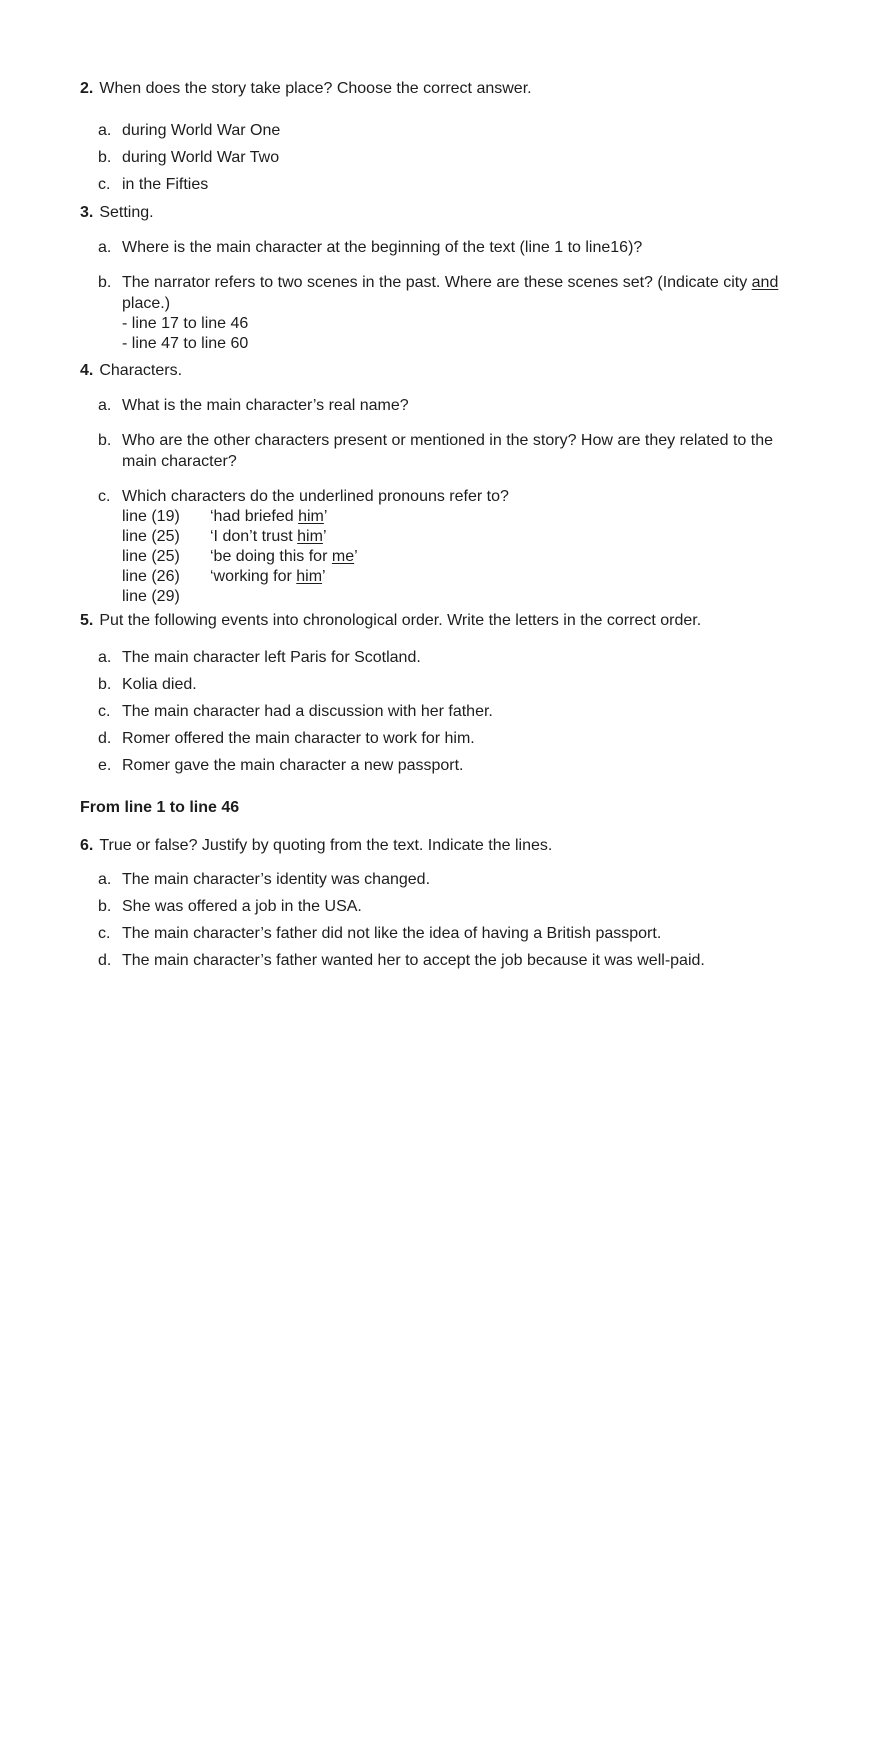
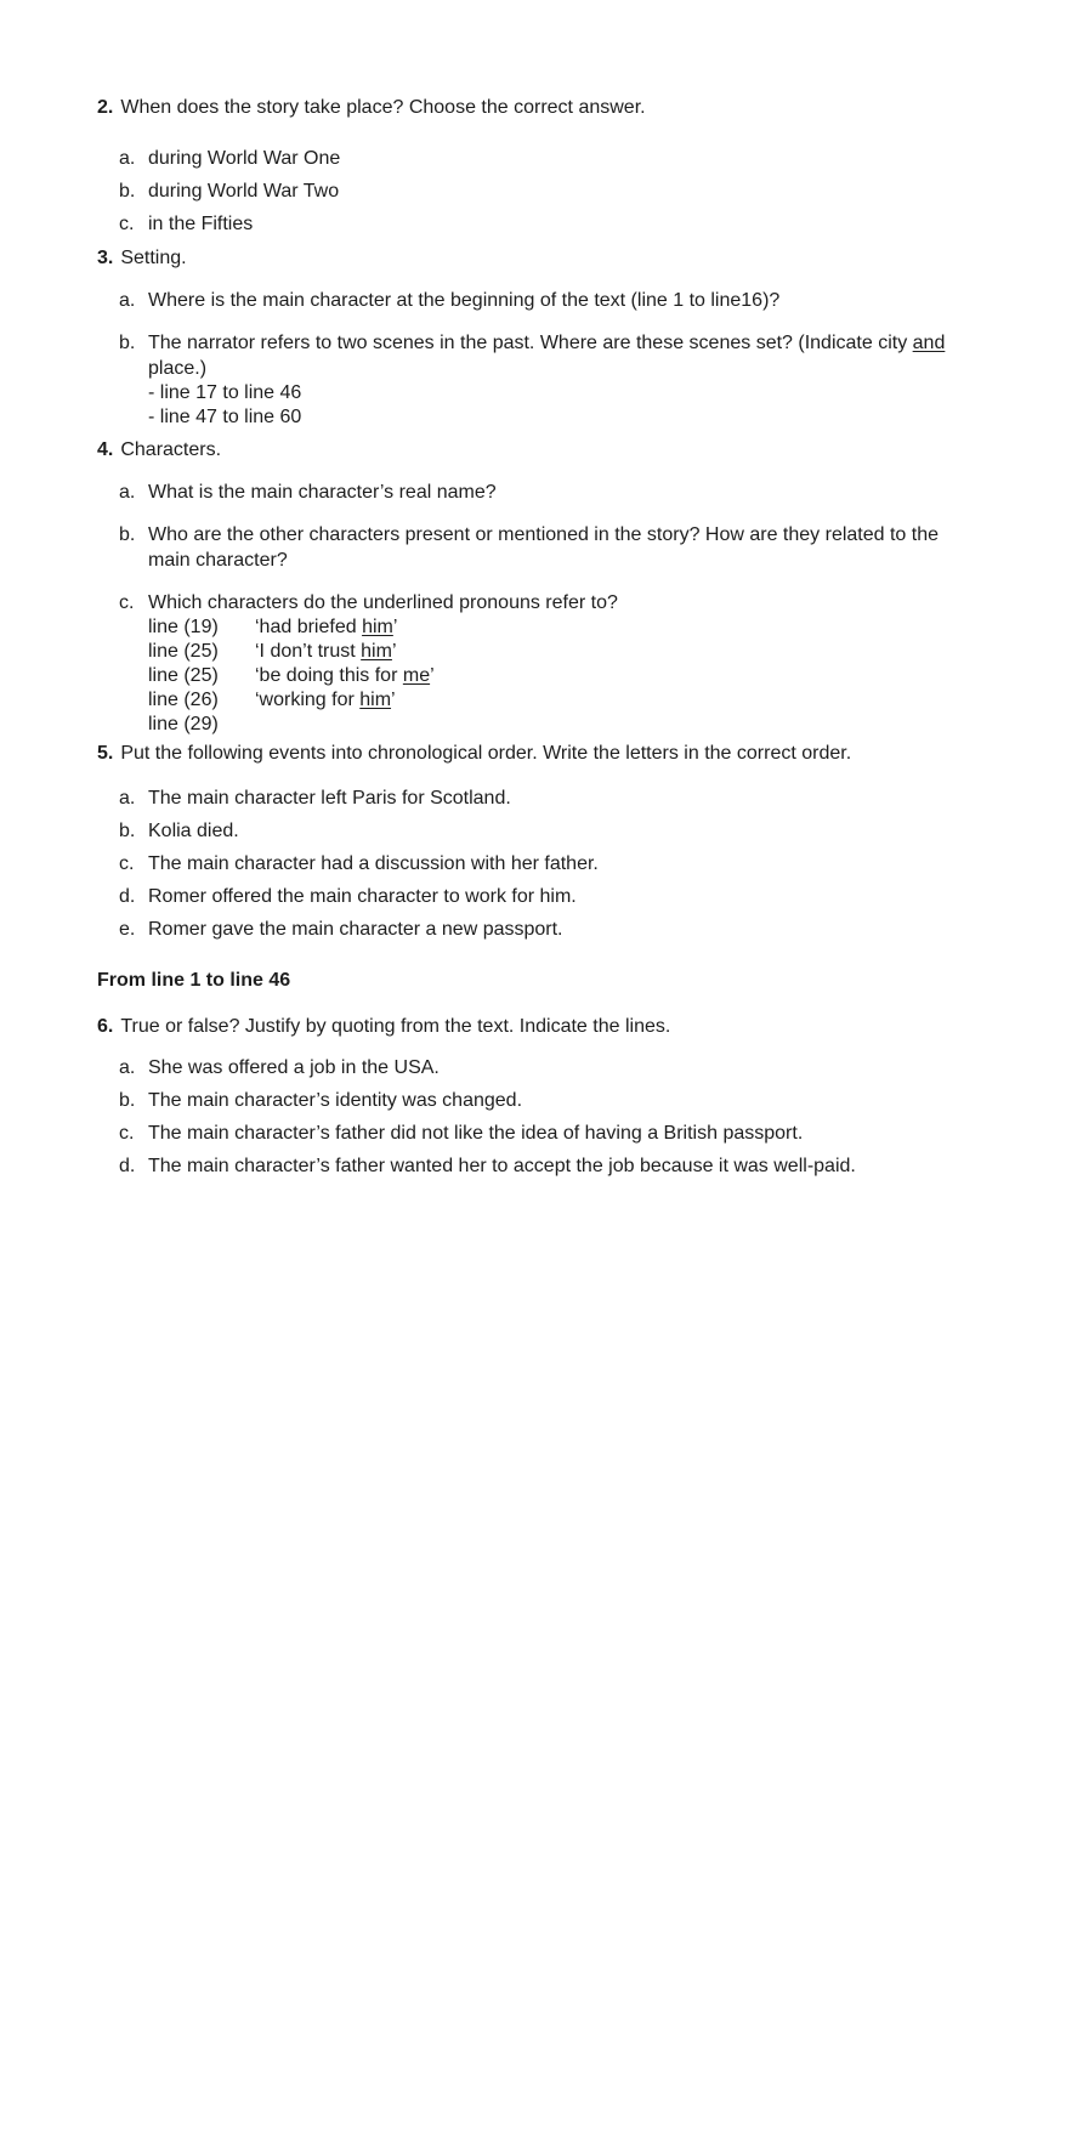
  2.
  When does the story take place? Choose the correct answer.
  a.
  during World War One
  b.
  during World War Two
  c.
  in the Fifties
  3.
  Setting.
  a.
  Where is the main character at the beginning of the text (line 1 to line16)?
  b.
  The narrator refers to two scenes in the past. Where are these scenes set? (Indicate city and place.)
  - line 17 to line 46
  - line 47 to line 60
  4.
  Characters.
  a.
  What is the main character’s real name?
  b.
  Who are the other characters present or mentioned in the story? How are they related to the main character?
  c.
  Which characters do the underlined pronouns refer to?
  line (19)
  ‘had briefed him’
  line (25)
  ‘I don’t trust him’
  line (25)
  ‘be doing this for me’
  line (26)
  ‘working for him’
  line (29)
  5.
  Put the following events into chronological order. Write the letters in the correct order.
  a.
  The main character left Paris for Scotland.
  b.
  Kolia died.
  c.
  The main character had a discussion with her father.
  d.
  Romer offered the main character to work for him.
  e.
  Romer gave the main character a new passport.
  From line 1 to line 46
  6.
  True or false? Justify by quoting from the text. Indicate the lines.
  a.
- The main character’s identity was changed.
+ She was offered a job in the USA.
  b.
- She was offered a job in the USA.
+ The main character’s identity was changed.
  c.
  The main character’s father did not like the idea of having a British passport.
  d.
  The main character’s father wanted her to accept the job because it was well-paid.
